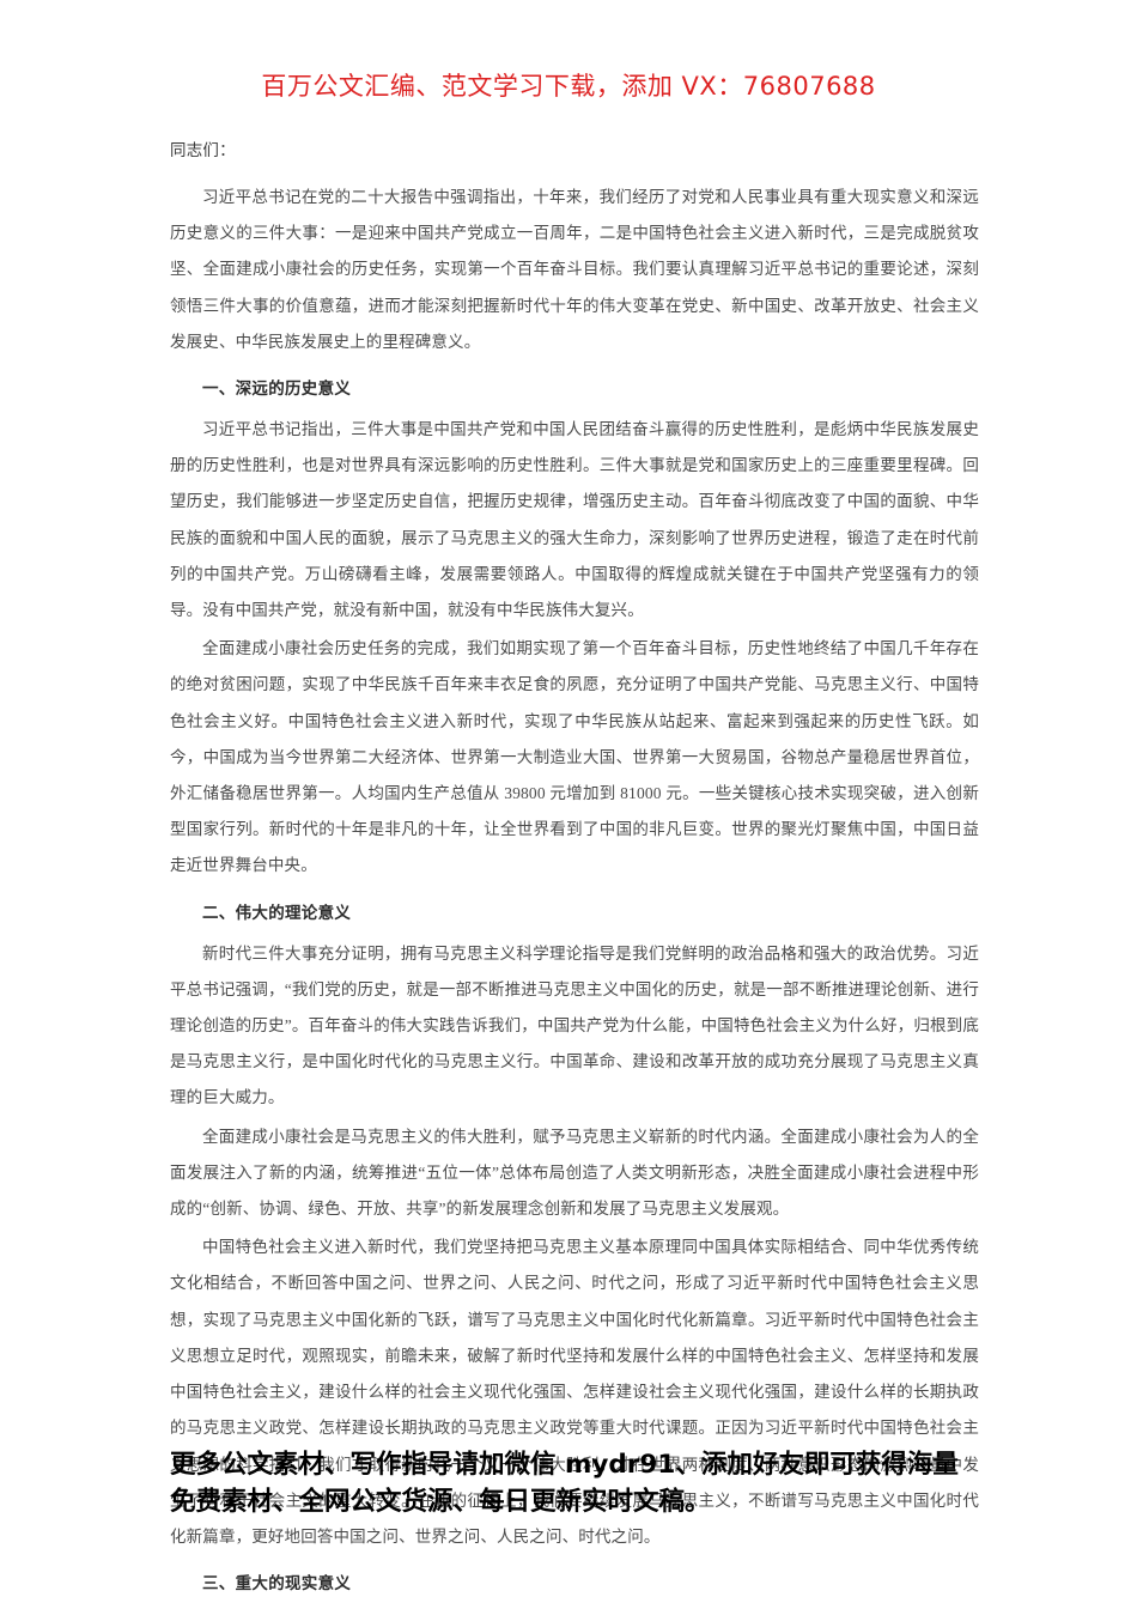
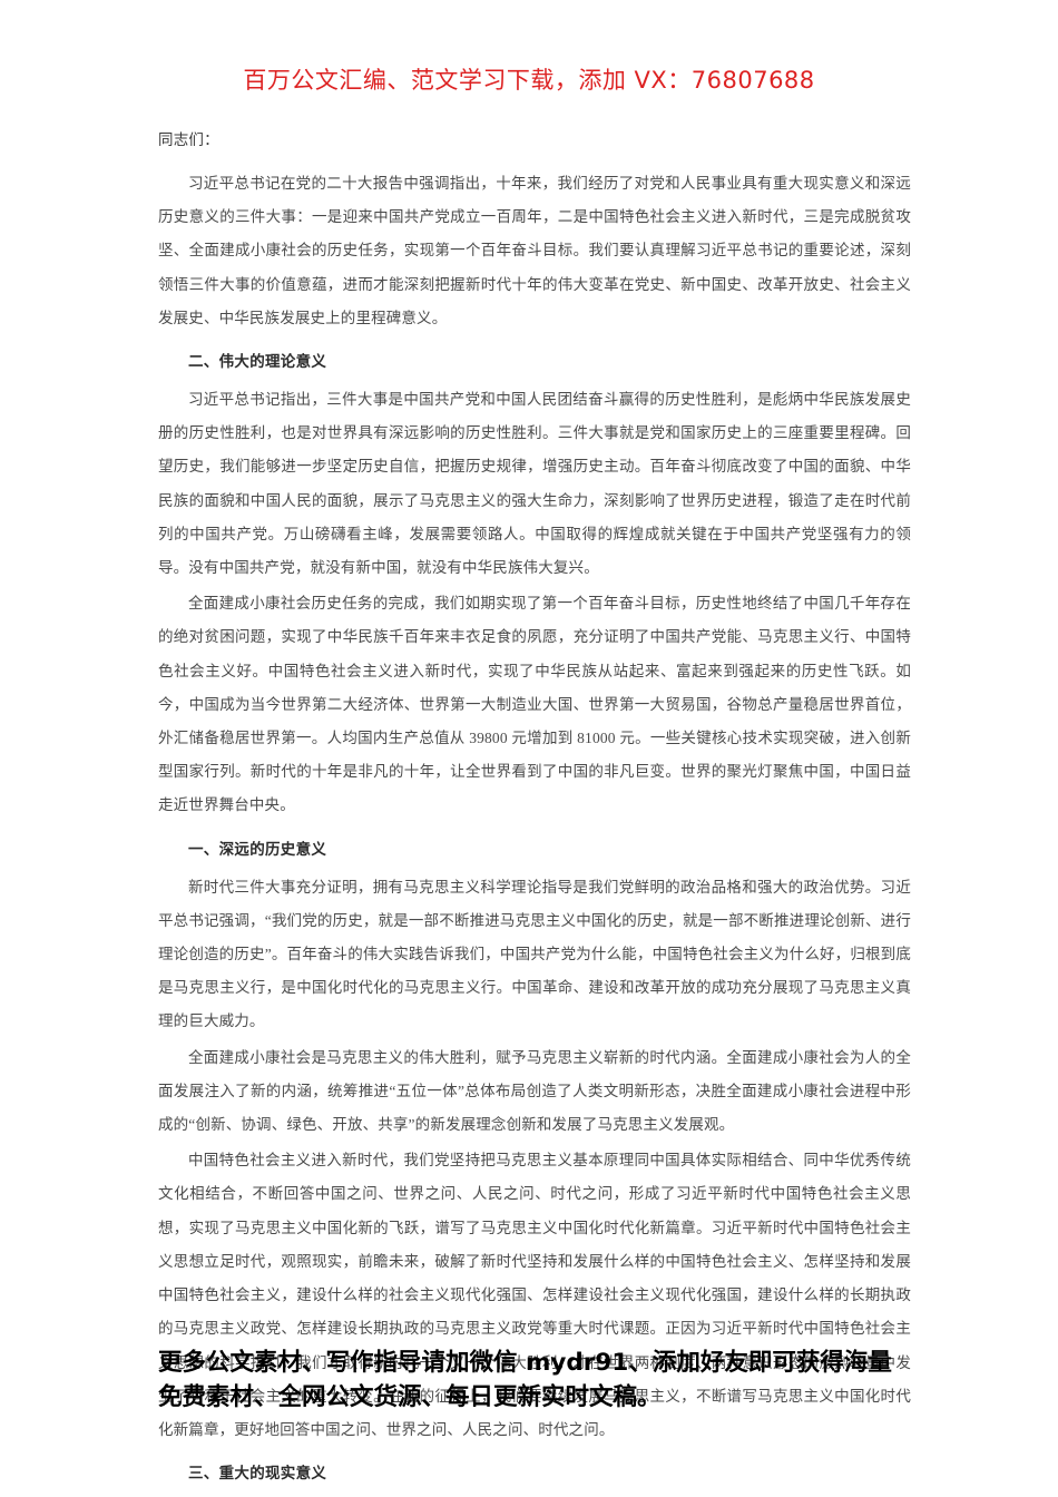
  百万公文汇编、范文学习下载，添加 VX：76807688
  同志们：
  习近平总书记在党的二十大报告中强调指出，十年来，我们经历了对党和人民事业具有重大现实意义和深远历史意义的三件大事：一是迎来中国共产党成立一百周年，二是中国特色社会主义进入新时代，三是完成脱贫攻坚、全面建成小康社会的历史任务，实现第一个百年奋斗目标。我们要认真理解习近平总书记的重要论述，深刻领悟三件大事的价值意蕴，进而才能深刻把握新时代十年的伟大变革在党史、新中国史、改革开放史、社会主义发展史、中华民族发展史上的里程碑意义。
- 一、深远的历史意义
+ 二、伟大的理论意义
  习近平总书记指出，三件大事是中国共产党和中国人民团结奋斗赢得的历史性胜利，是彪炳中华民族发展史册的历史性胜利，也是对世界具有深远影响的历史性胜利。三件大事就是党和国家历史上的三座重要里程碑。回望历史，我们能够进一步坚定历史自信，把握历史规律，增强历史主动。百年奋斗彻底改变了中国的面貌、中华民族的面貌和中国人民的面貌，展示了马克思主义的强大生命力，深刻影响了世界历史进程，锻造了走在时代前列的中国共产党。万山磅礴看主峰，发展需要领路人。中国取得的辉煌成就关键在于中国共产党坚强有力的领导。没有中国共产党，就没有新中国，就没有中华民族伟大复兴。
  全面建成小康社会历史任务的完成，我们如期实现了第一个百年奋斗目标，历史性地终结了中国几千年存在的绝对贫困问题，实现了中华民族千百年来丰衣足食的夙愿，充分证明了中国共产党能、马克思主义行、中国特色社会主义好。中国特色社会主义进入新时代，实现了中华民族从站起来、富起来到强起来的历史性飞跃。如今，中国成为当今世界第二大经济体、世界第一大制造业大国、世界第一大贸易国，谷物总产量稳居世界首位，外汇储备稳居世界第一。人均国内生产总值从 39800 元增加到 81000 元。一些关键核心技术实现突破，进入创新型国家行列。新时代的十年是非凡的十年，让全世界看到了中国的非凡巨变。世界的聚光灯聚焦中国，中国日益走近世界舞台中央。
- 二、伟大的理论意义
+ 一、深远的历史意义
  新时代三件大事充分证明，拥有马克思主义科学理论指导是我们党鲜明的政治品格和强大的政治优势。习近平总书记强调，“我们党的历史，就是一部不断推进马克思主义中国化的历史，就是一部不断推进理论创新、进行理论创造的历史”。百年奋斗的伟大实践告诉我们，中国共产党为什么能，中国特色社会主义为什么好，归根到底是马克思主义行，是中国化时代化的马克思主义行。中国革命、建设和改革开放的成功充分展现了马克思主义真理的巨大威力。
  全面建成小康社会是马克思主义的伟大胜利，赋予马克思主义崭新的时代内涵。全面建成小康社会为人的全面发展注入了新的内涵，统筹推进“五位一体”总体布局创造了人类文明新形态，决胜全面建成小康社会进程中形成的“创新、协调、绿色、开放、共享”的新发展理念创新和发展了马克思主义发展观。
  中国特色社会主义进入新时代，我们党坚持把马克思主义基本原理同中国具体实际相结合、同中华优秀传统文化相结合，不断回答中国之问、世界之问、人民之问、时代之问，形成了习近平新时代中国特色社会主义思想，实现了马克思主义中国化新的飞跃，谱写了马克思主义中国化时代化新篇章。习近平新时代中国特色社会主义思想立足时代，观照现实，前瞻未来，破解了新时代坚持和发展什么样的中国特色社会主义、怎样坚持和发展中国特色社会主义，建设什么样的社会主义现代化强国、怎样建设社会主义现代化强国，建设什么样的长期执政的马克思主义政党、怎样建设长期执政的马克思主义政党等重大时代课题。正因为习近平新时代中国特色社会主义思想的科学指引，我们才取得新时代一个又一个伟大胜利，才在世界两种制度、两种意识形态的激烈较量中发生了有利于社会主义的重大转变。在新的征程上，我们要继续发展马克思主义，不断谱写马克思主义中国化时代化新篇章，更好地回答中国之问、世界之问、人民之问、时代之问。
  三、重大的现实意义
  更多公文素材、写作指导请加微信 mydr91、添加好友即可获得海量
  免费素材、全网公文货源、每日更新实时文稿。
